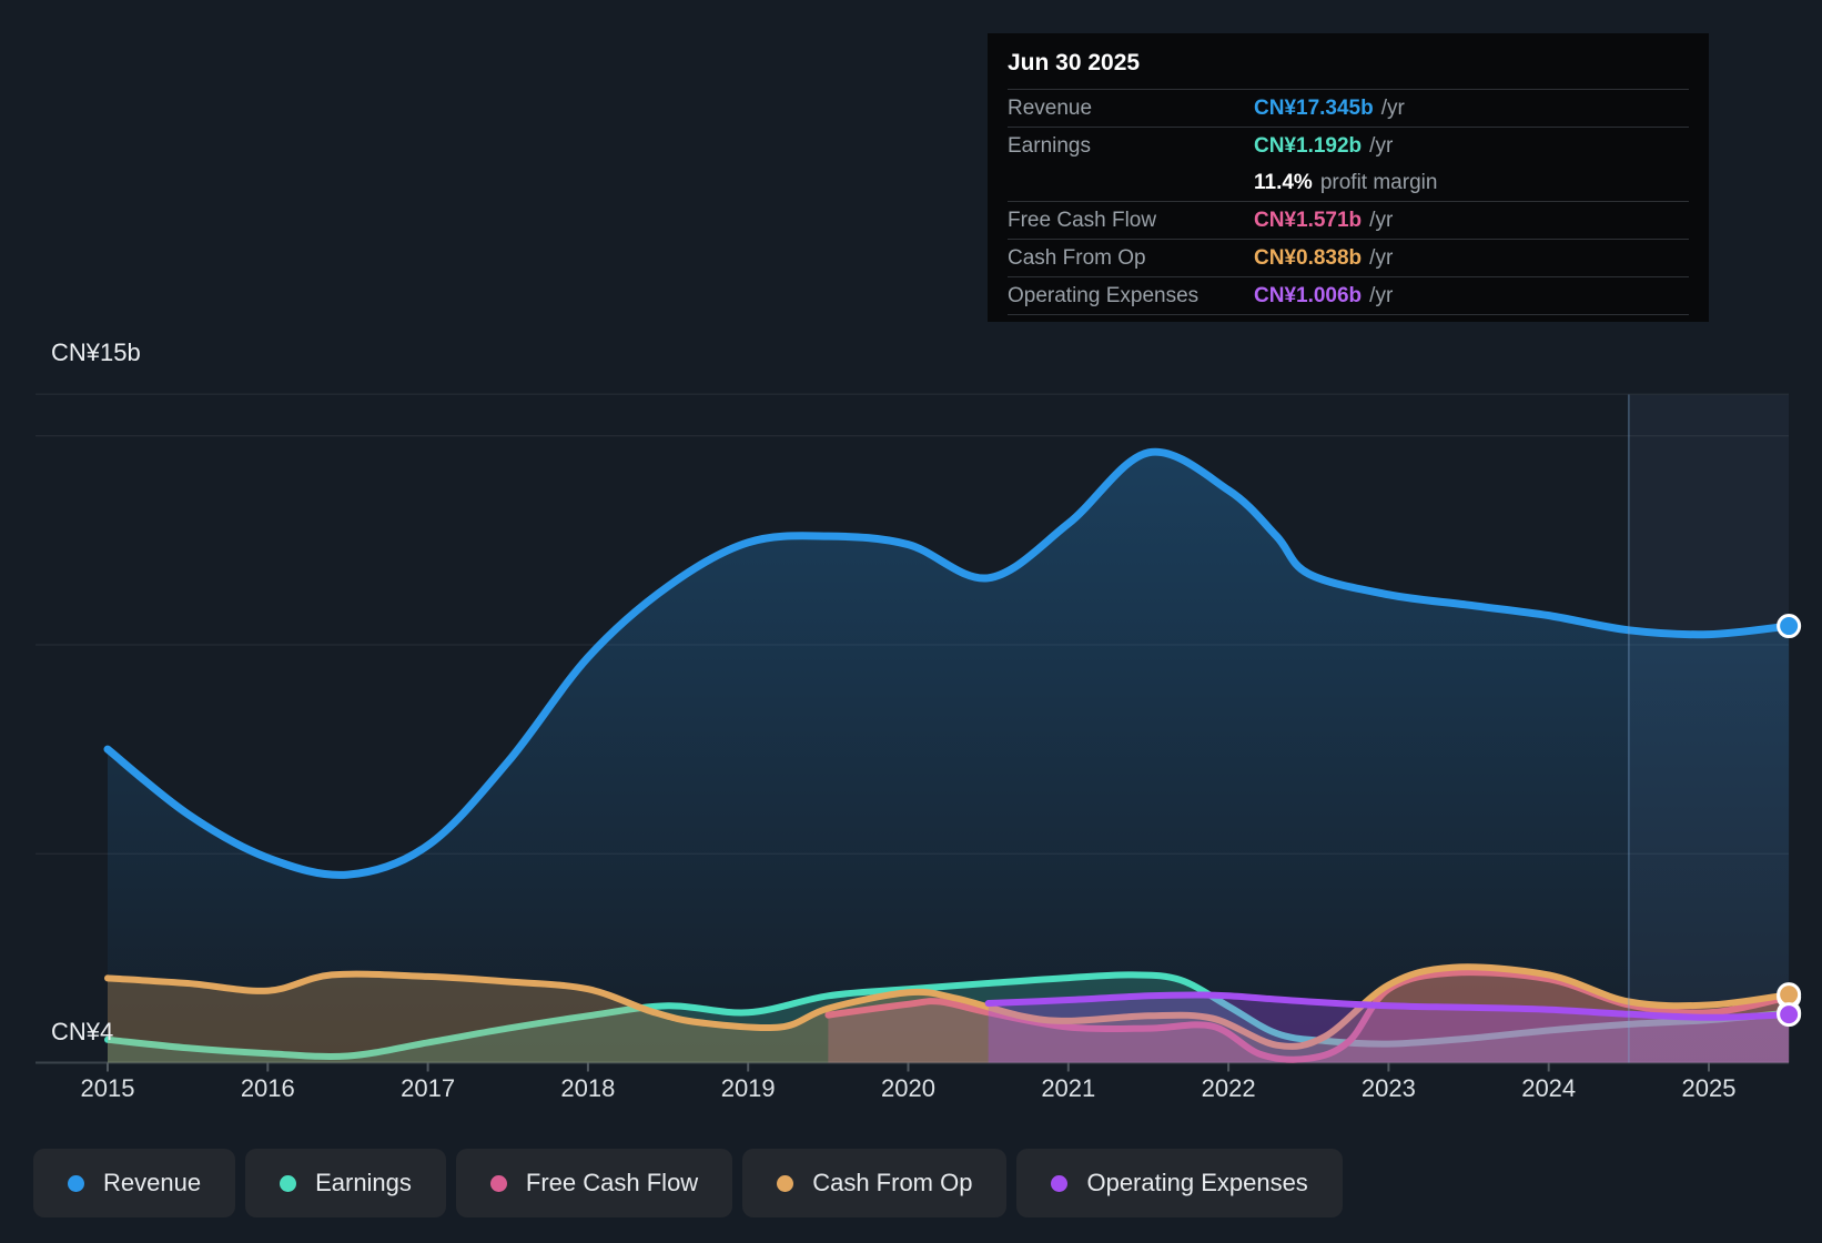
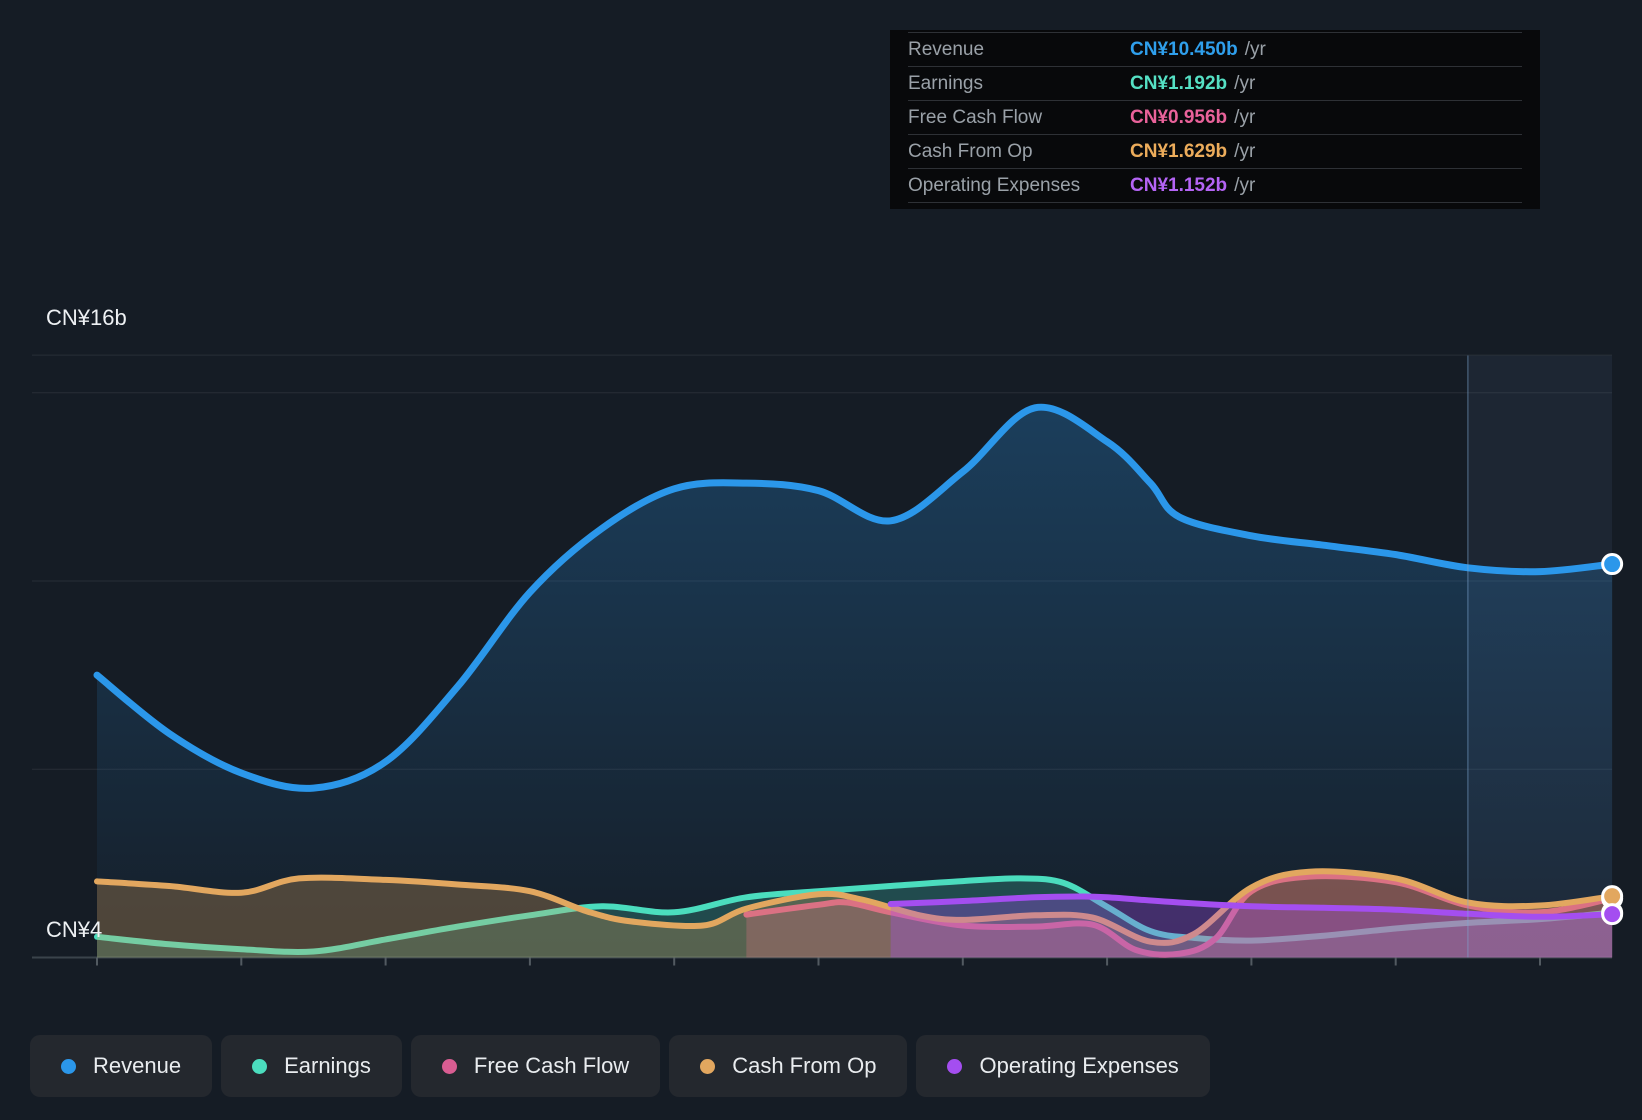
- CN¥15b
+ CN¥16b
  CN¥4
- 2015
- 2016
- 2017
- 2018
- 2019
- 2020
- 2021
- 2022
- 2023
- 2024
- 2025
- Jun 30 2025
  Revenue
- CN¥17.345b
+ CN¥10.450b
  /yr
  Earnings
  CN¥1.192b
  /yr
- 11.4%
- profit margin
  Free Cash Flow
- CN¥1.571b
+ CN¥0.956b
  /yr
  Cash From Op
- CN¥0.838b
+ CN¥1.629b
  /yr
  Operating Expenses
- CN¥1.006b
+ CN¥1.152b
  /yr
  Revenue
  Earnings
  Free Cash Flow
  Cash From Op
  Operating Expenses
